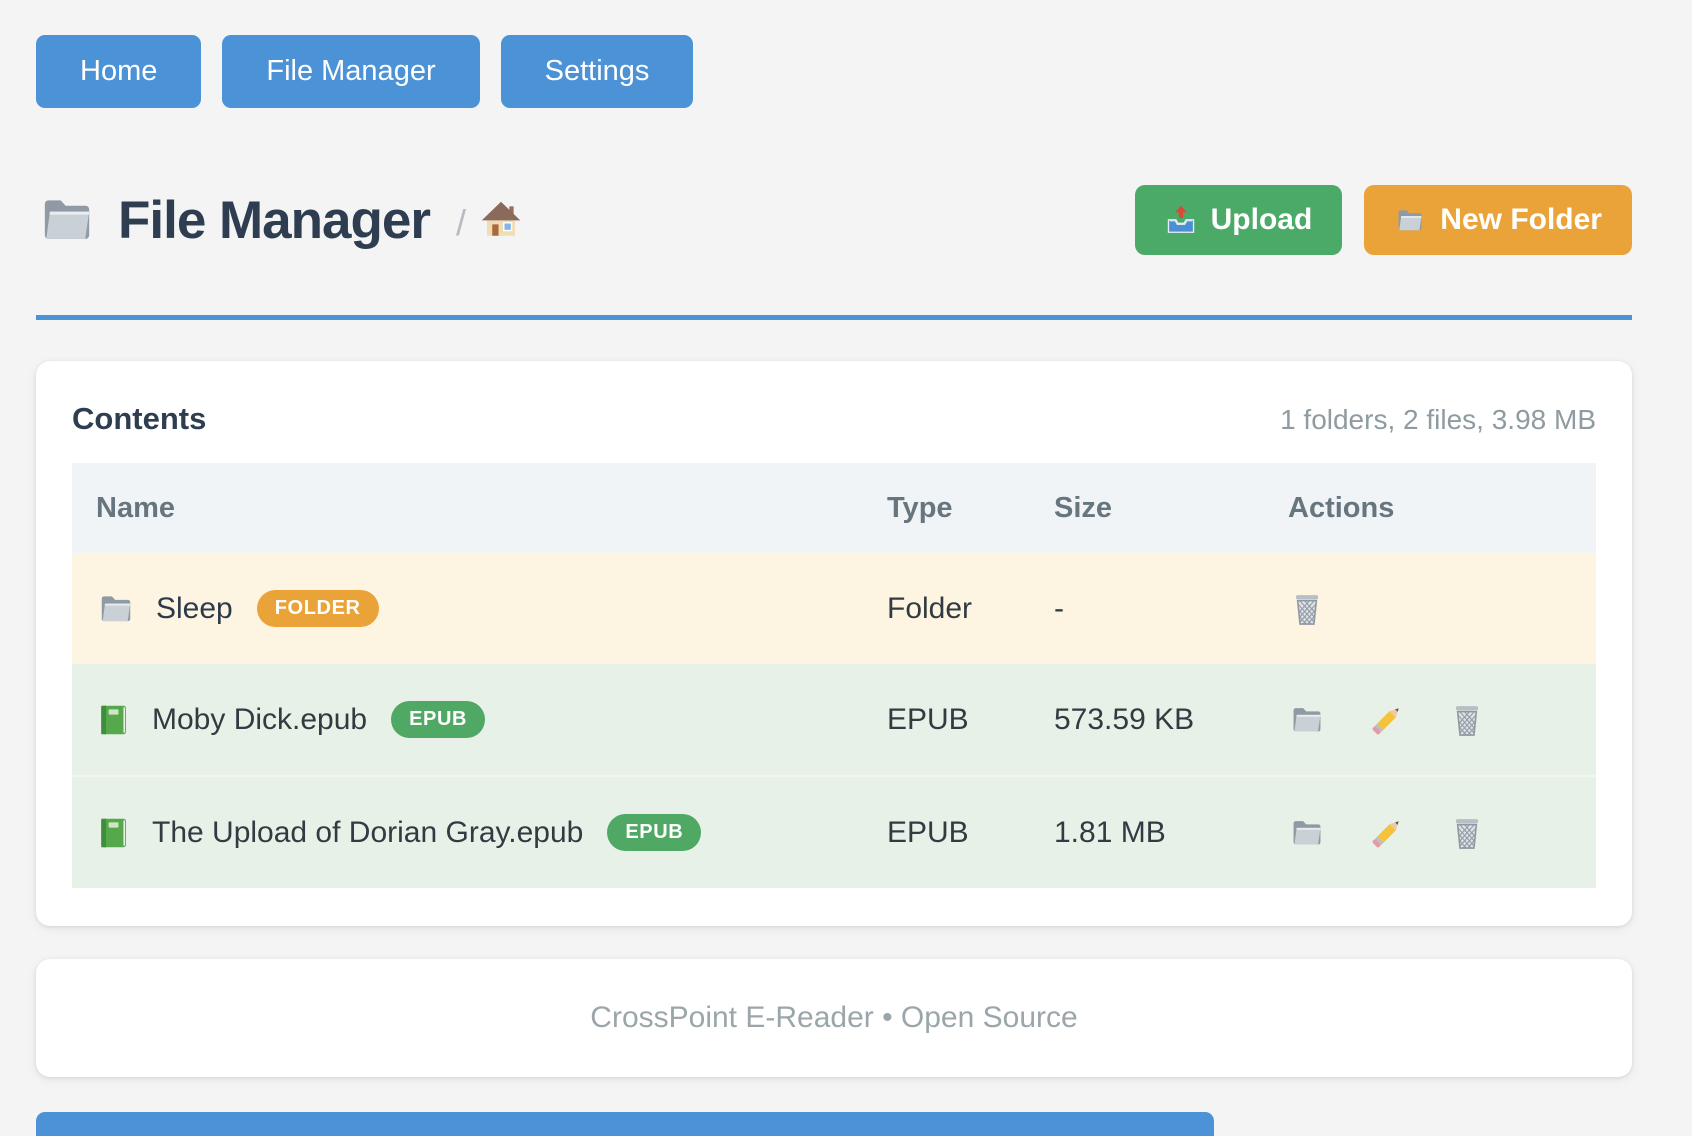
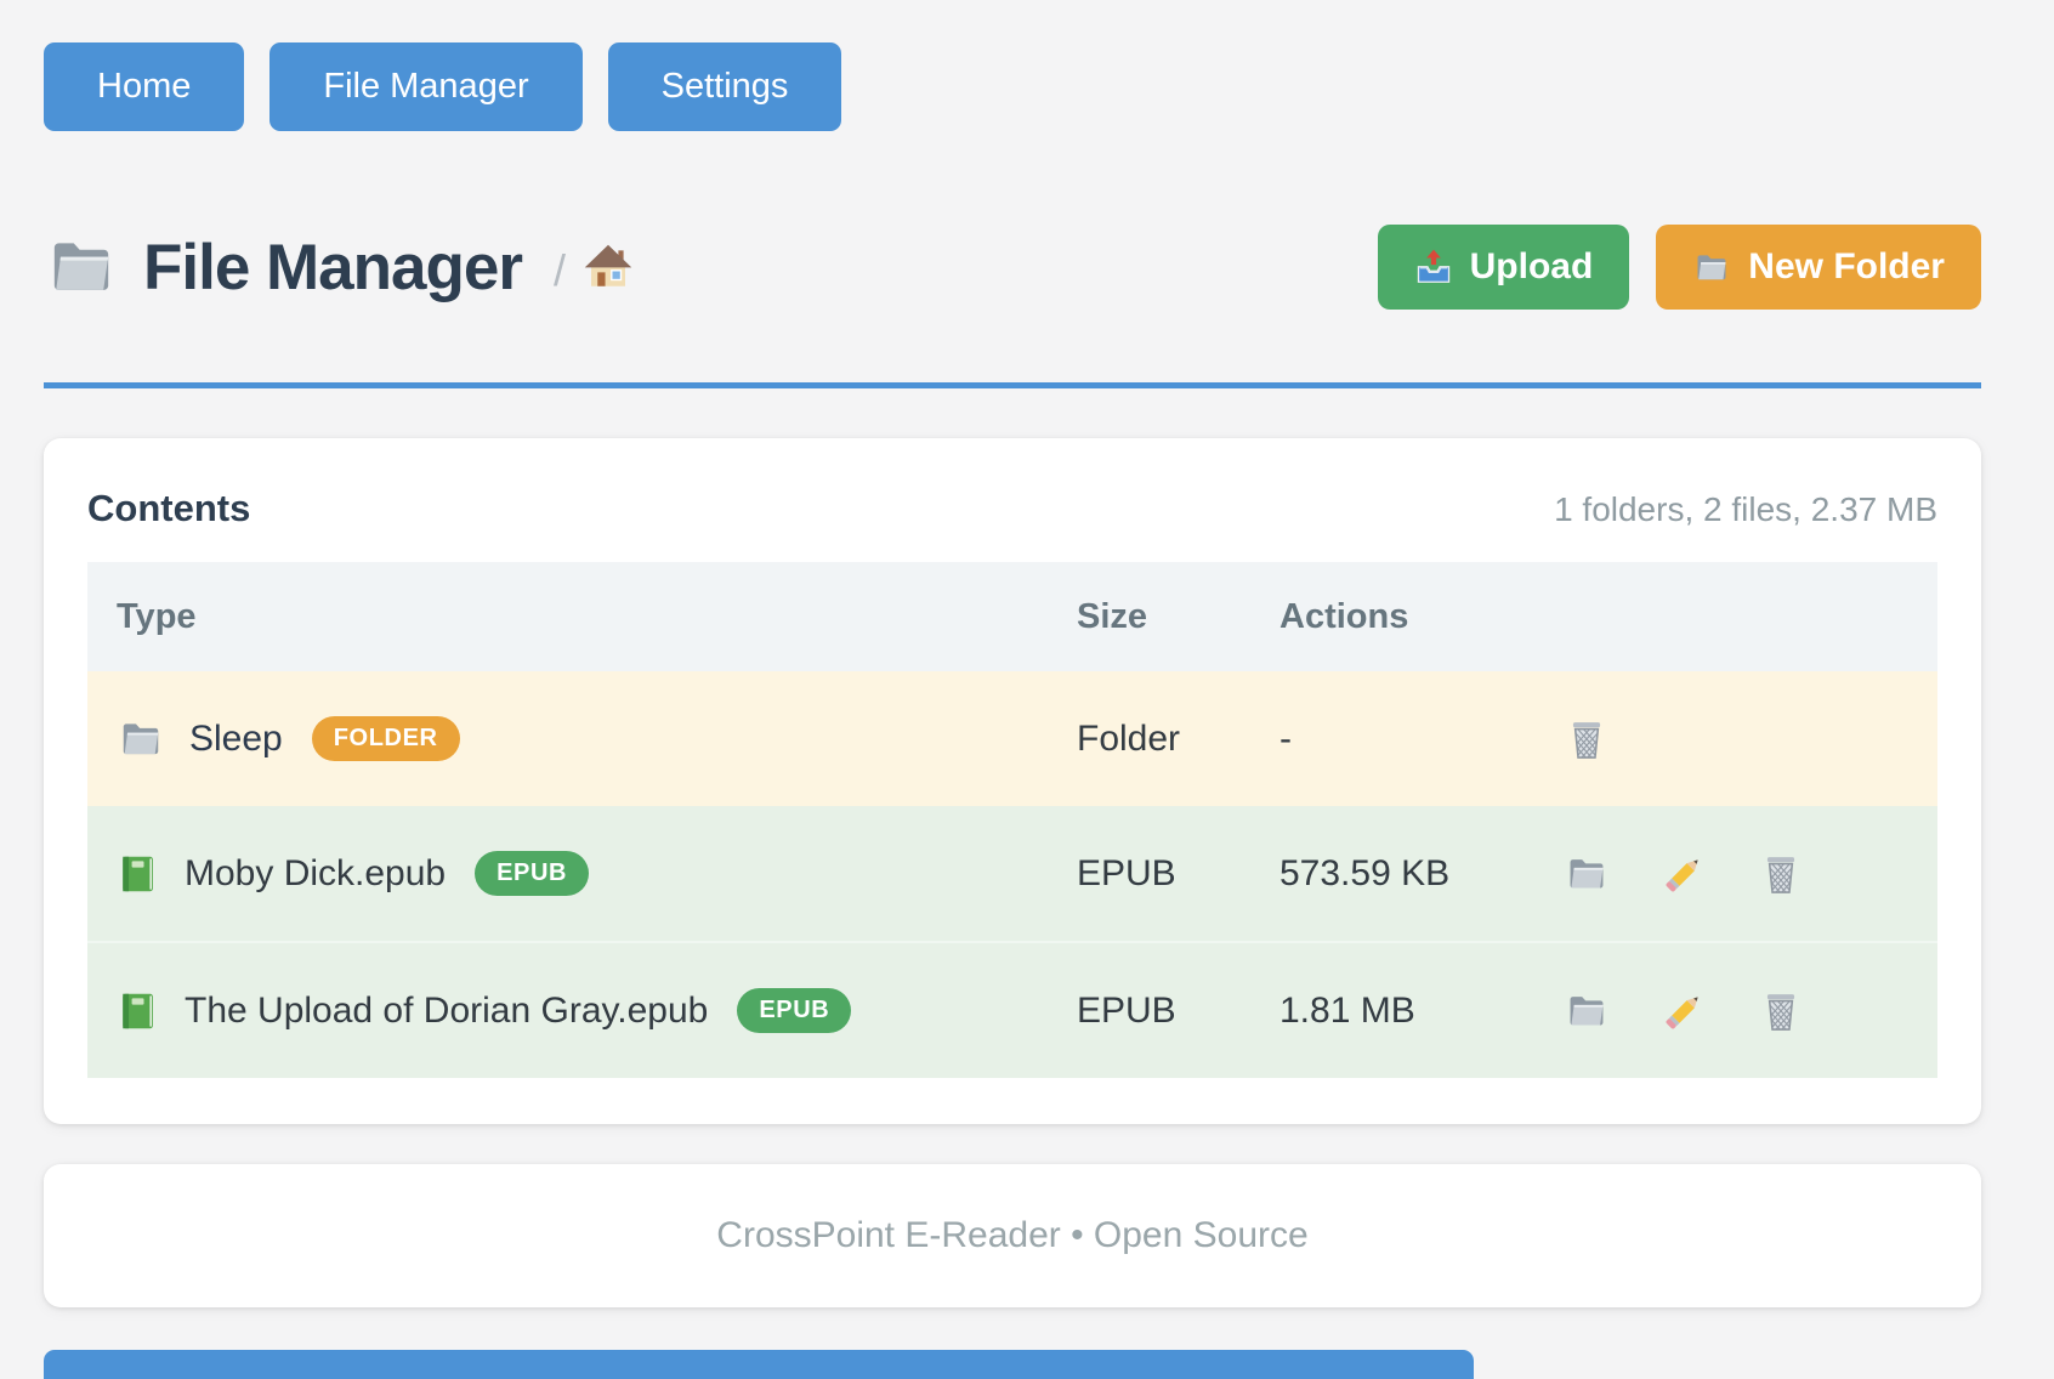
  Home
  File Manager
  Settings
  File Manager
  /
  Upload
  New Folder
  Contents
- 1 folders, 2 files, 3.98 MB
+ 1 folders, 2 files, 2.37 MB
- Name
  Type
  Size
  Actions
  Sleep
  FOLDER
  Folder
  -
  Moby Dick.epub
  EPUB
  EPUB
  573.59 KB
  The Upload of Dorian Gray.epub
  EPUB
  EPUB
  1.81 MB
  CrossPoint E-Reader • Open Source
